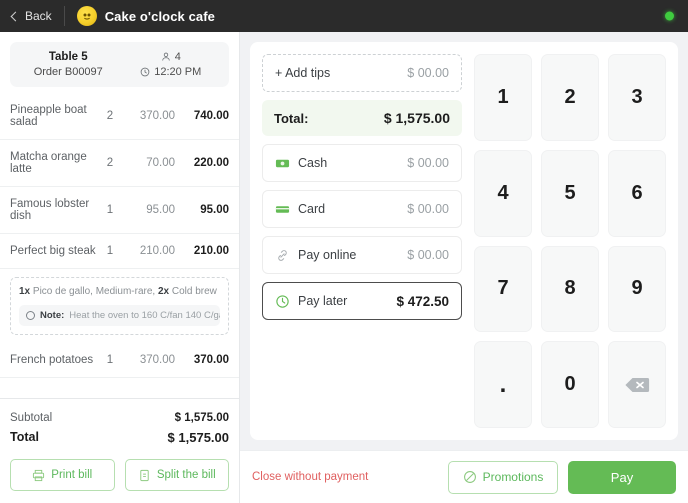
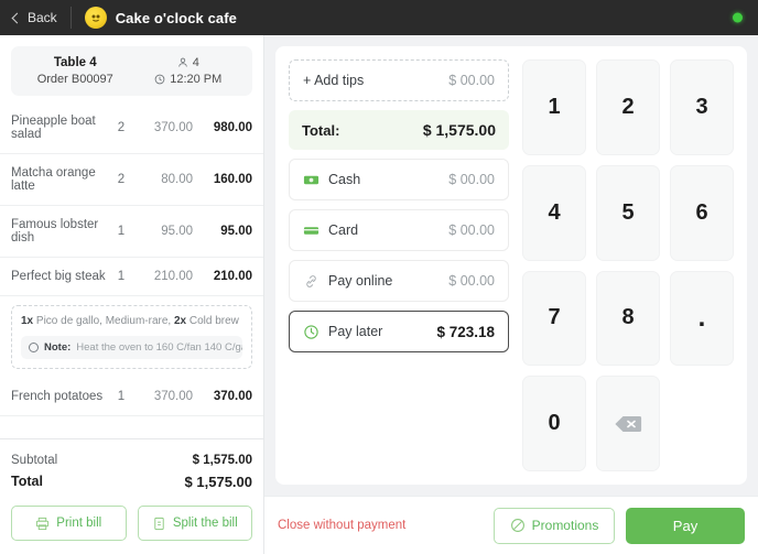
  Back
  Cake o'clock cafe
- Table 5
+ Table 4
  Order B00097
  4
  12:20 PM
  Pineapple boat salad
  2
  370.00
- 740.00
+ 980.00
  Matcha orange latte
  2
- 70.00
+ 80.00
- 220.00
+ 160.00
  Famous lobster dish
  1
  95.00
  95.00
  Perfect big steak
  1
  210.00
  210.00
  1x Pico de gallo, Medium-rare, 2x Cold brew
  Note:
  Heat the oven to 160 C/fan 140 C/g
  French potatoes
  1
  370.00
  370.00
  Subtotal
  $ 1,575.00
  Total
  $ 1,575.00
  Print bill
  Split the bill
  + Add tips
  $ 00.00
  Total:
  $ 1,575.00
  Cash
  $ 00.00
  Card
  $ 00.00
  Pay online
  $ 00.00
  Pay later
- $ 472.50
+ $ 723.18
  1
  2
  3
  4
  5
  6
  7
  8
- 9
  .
  0
  Close without payment
  Promotions
  Pay
